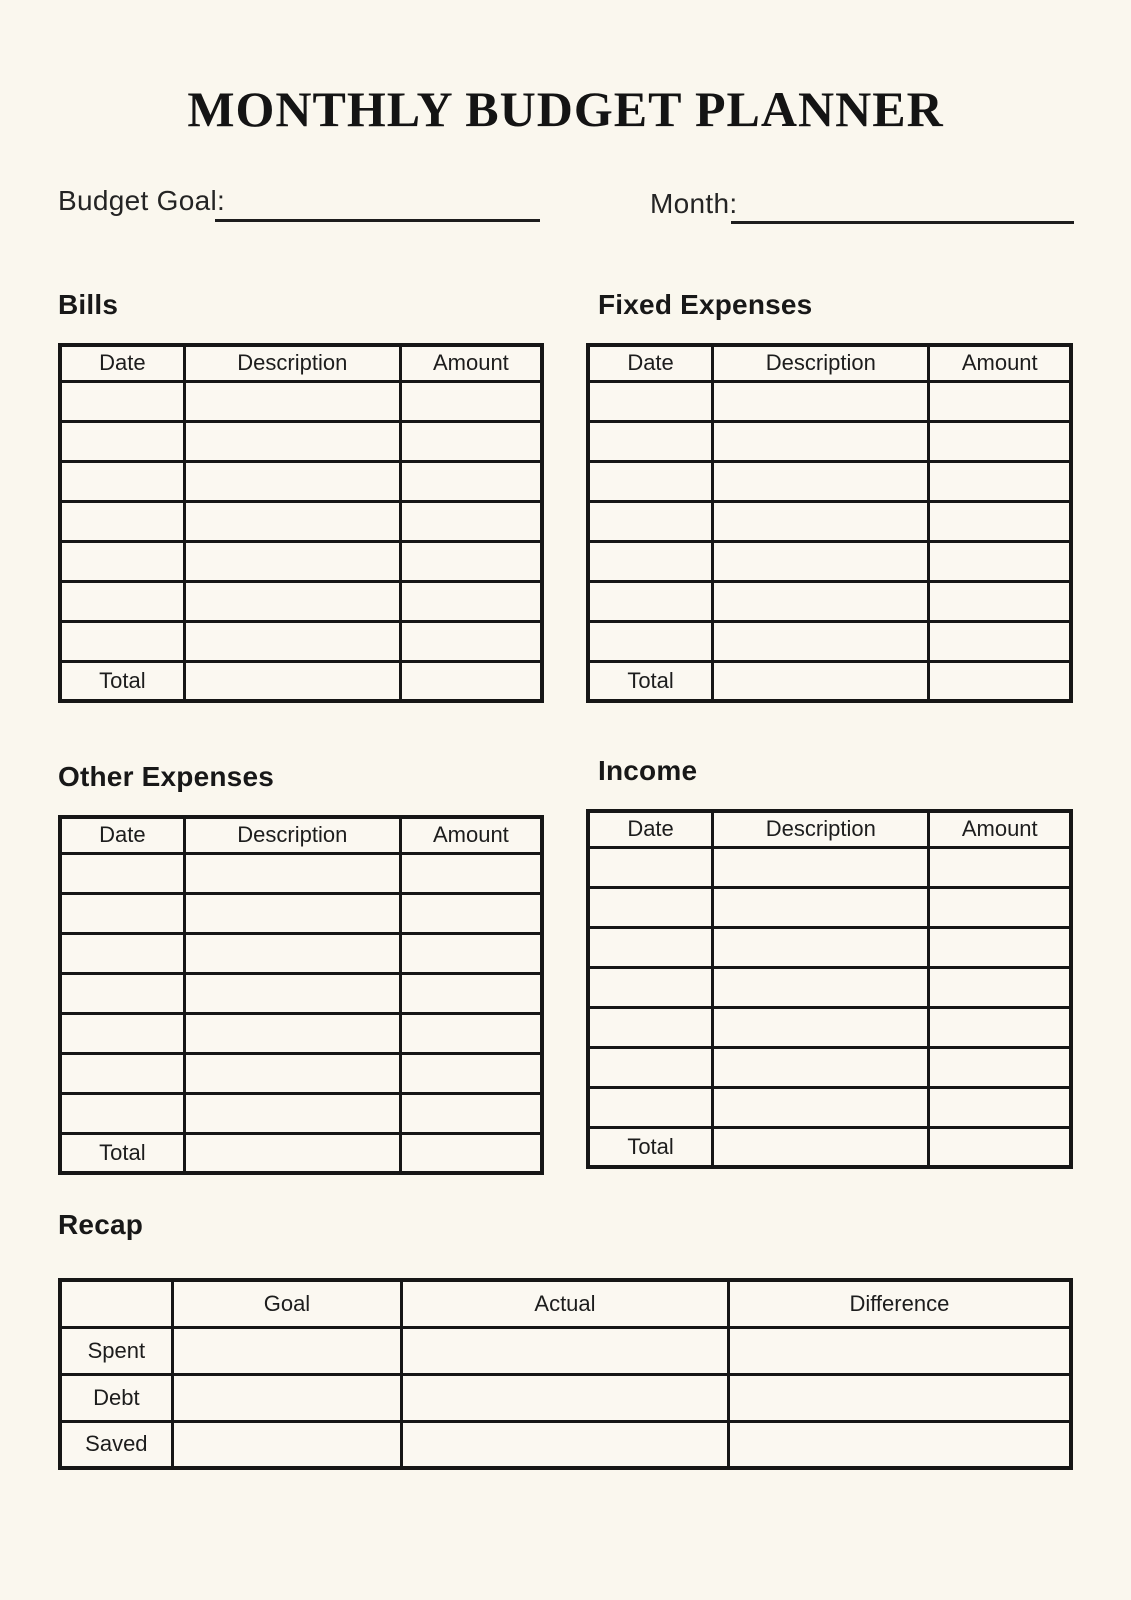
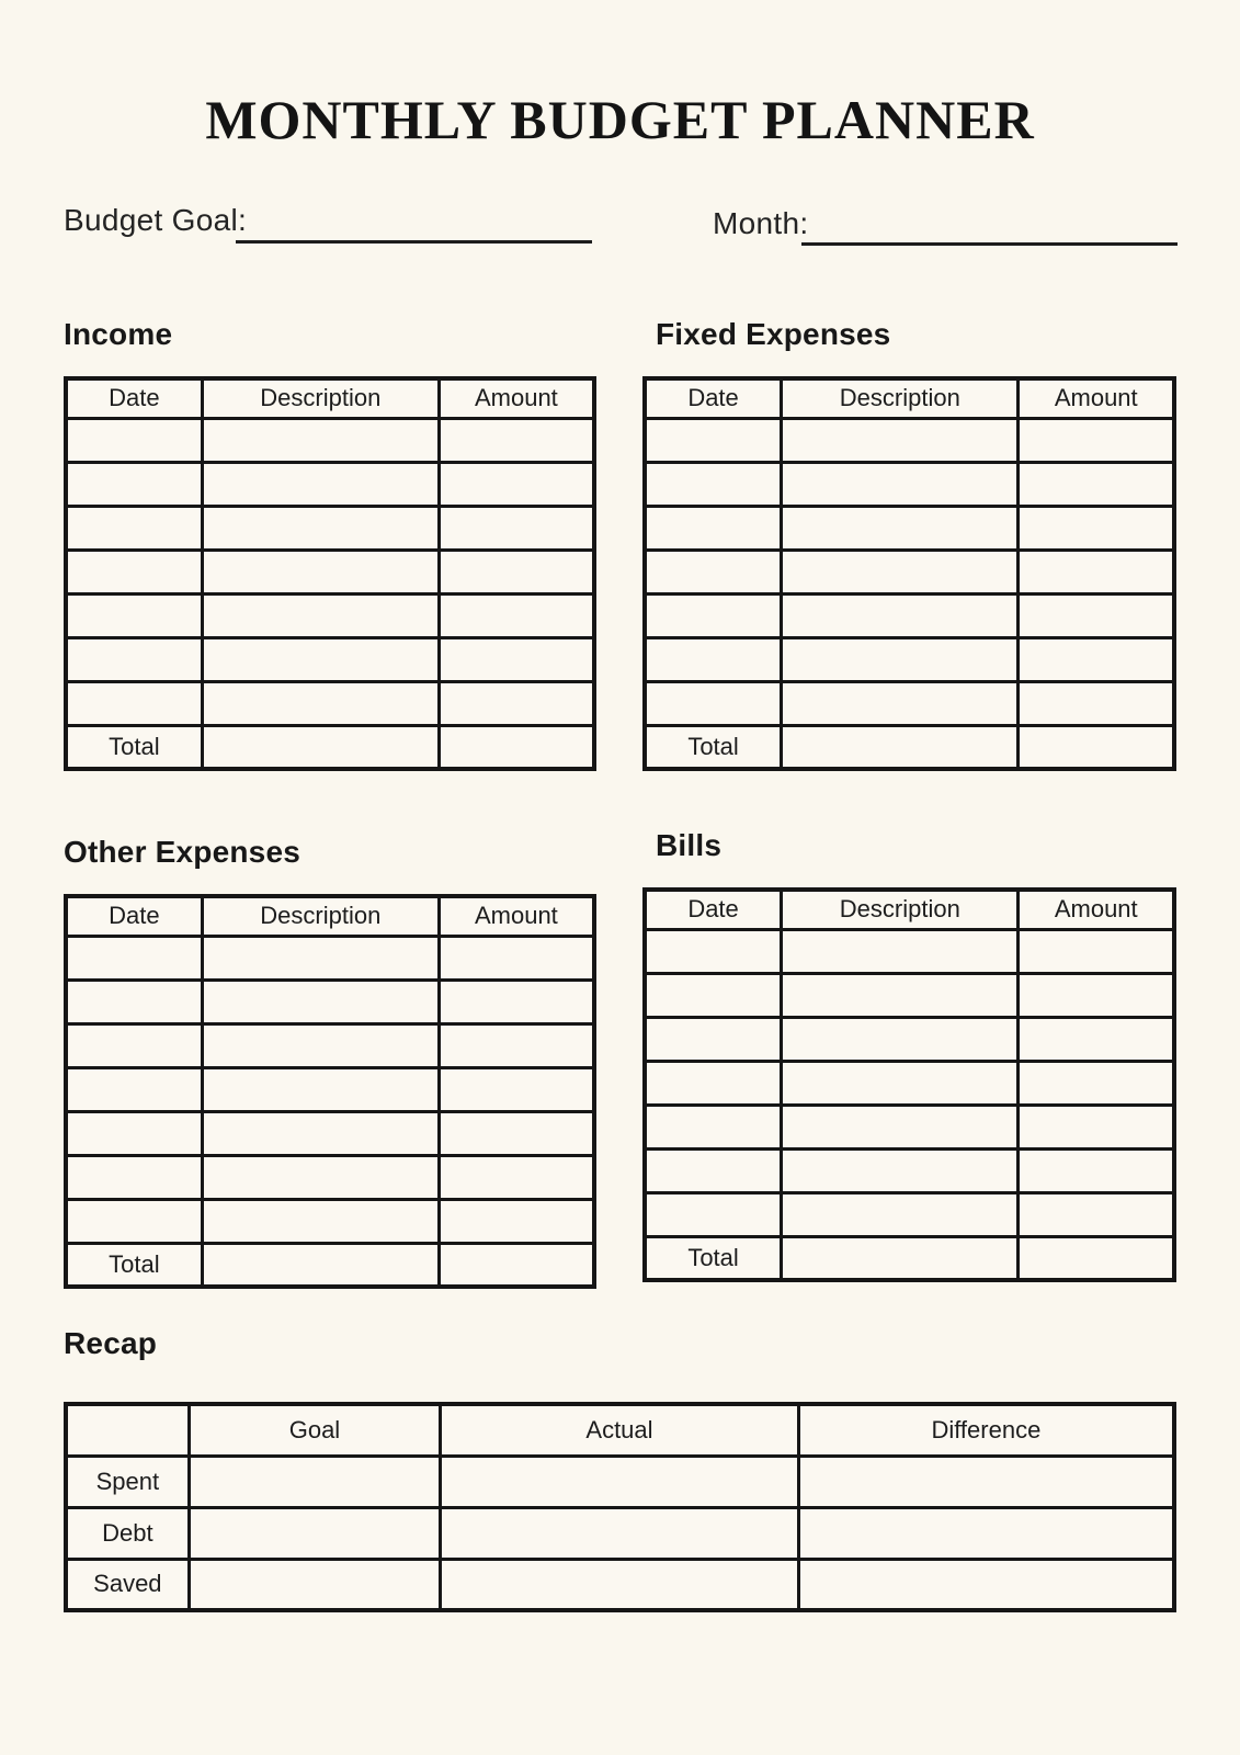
  MONTHLY BUDGET PLANNER
  Budget Goal:
  Month:
- Bills
+ Income
  Date	Description	Amount
  Total
  Fixed Expenses
  Date	Description	Amount
  Total
  Other Expenses
  Date	Description	Amount
  Total
- Income
+ Bills
  Date	Description	Amount
  Total
  Recap
  	Goal	Actual	Difference
  Spent
  Debt
  Saved
